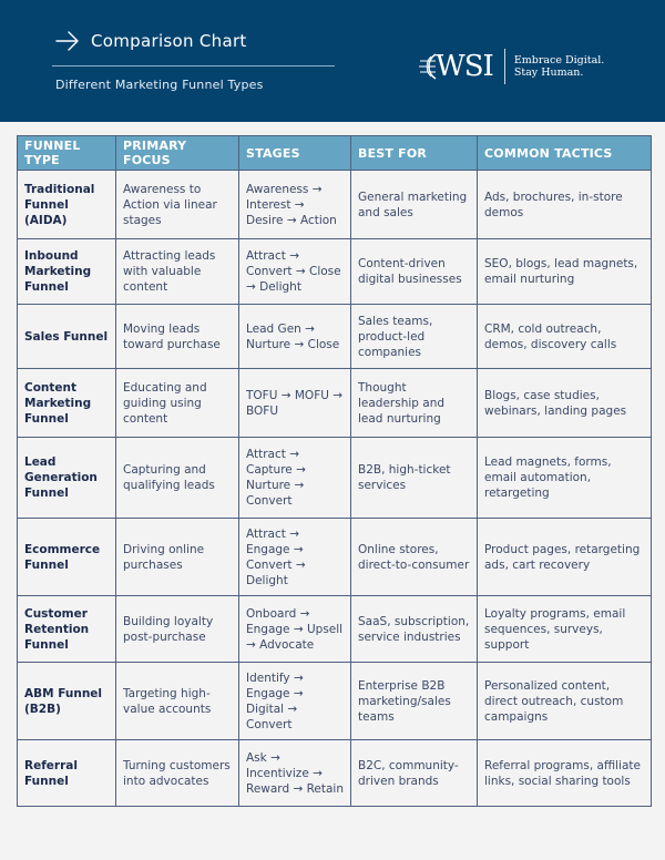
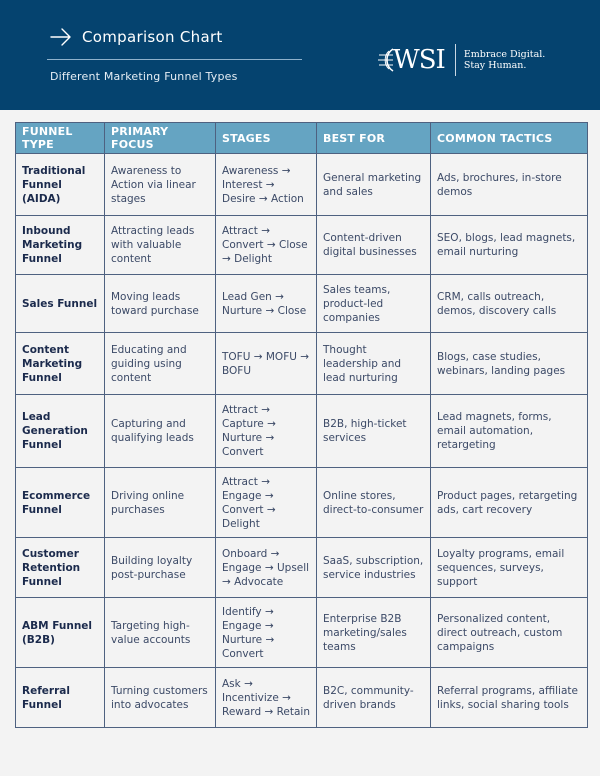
  Comparison Chart
  Different Marketing Funnel Types
  WSI
  Embrace Digital.
  Stay Human.
  FUNNEL TYPE	PRIMARY FOCUS	STAGES	BEST FOR	COMMON TACTICS
  Traditional Funnel (AIDA)	Awareness to Action via linear stages	Awareness → Interest → Desire → Action	General marketing and sales	Ads, brochures, in-store demos
  Inbound Marketing Funnel	Attracting leads with valuable content	Attract → Convert → Close → Delight	Content-driven digital businesses	SEO, blogs, lead magnets, email nurturing
- Sales Funnel	Moving leads toward purchase	Lead Gen → Nurture → Close	Sales teams, product-led companies	CRM, cold outreach, demos, discovery calls
+ Sales Funnel	Moving leads toward purchase	Lead Gen → Nurture → Close	Sales teams, product-led companies	CRM, calls outreach, demos, discovery calls
  Content Marketing Funnel	Educating and guiding using content	TOFU → MOFU → BOFU	Thought leadership and lead nurturing	Blogs, case studies, webinars, landing pages
  Lead Generation Funnel	Capturing and qualifying leads	Attract → Capture → Nurture → Convert	B2B, high-ticket services	Lead magnets, forms, email automation, retargeting
  Ecommerce Funnel	Driving online purchases	Attract → Engage → Convert → Delight	Online stores, direct-to-consumer	Product pages, retargeting ads, cart recovery
  Customer Retention Funnel	Building loyalty post-purchase	Onboard → Engage → Upsell → Advocate	SaaS, subscription, service industries	Loyalty programs, email sequences, surveys, support
- ABM Funnel (B2B)	Targeting high-value accounts	Identify → Engage → Digital → Convert	Enterprise B2B marketing/sales teams	Personalized content, direct outreach, custom campaigns
+ ABM Funnel (B2B)	Targeting high-value accounts	Identify → Engage → Nurture → Convert	Enterprise B2B marketing/sales teams	Personalized content, direct outreach, custom campaigns
  Referral Funnel	Turning customers into advocates	Ask → Incentivize → Reward → Retain	B2C, community-driven brands	Referral programs, affiliate links, social sharing tools
